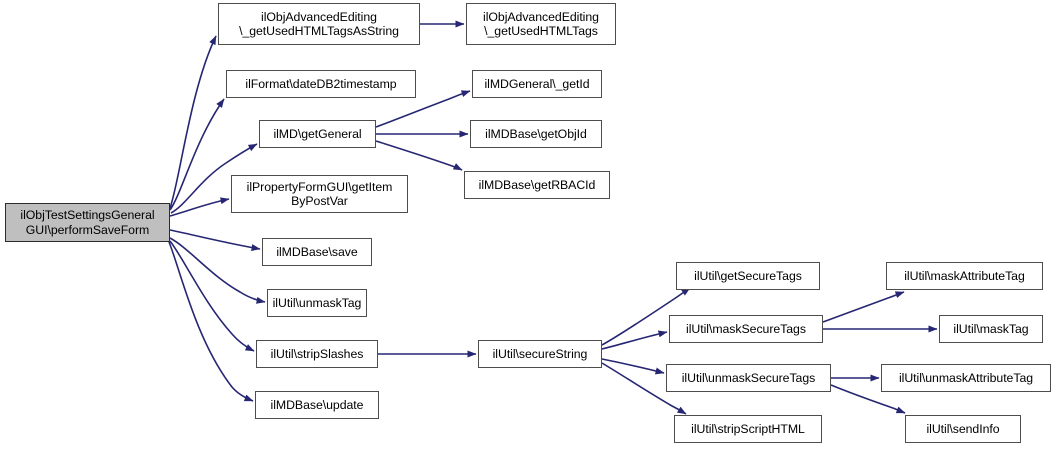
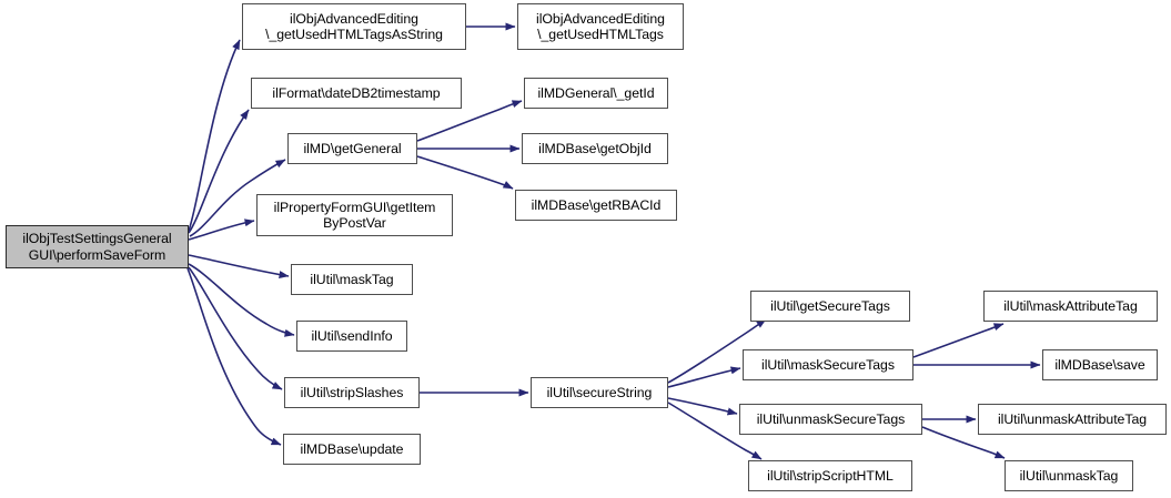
  ilObjTestSettingsGeneral
  GUI\performSaveForm
  ilObjAdvancedEditing
  \_getUsedHTMLTagsAsString
  ilObjAdvancedEditing
  \_getUsedHTMLTags
  ilFormat\dateDB2timestamp
  ilMDGeneral\_getId
  ilMD\getGeneral
  ilMDBase\getObjId
  ilMDBase\getRBACId
  ilPropertyFormGUI\getItem
  ByPostVar
- ilMDBase\save
+ ilUtil\maskTag
- ilUtil\unmaskTag
+ ilUtil\sendInfo
  ilUtil\stripSlashes
  ilMDBase\update
  ilUtil\secureString
  ilUtil\getSecureTags
  ilUtil\maskSecureTags
  ilUtil\unmaskSecureTags
  ilUtil\stripScriptHTML
  ilUtil\maskAttributeTag
- ilUtil\maskTag
+ ilMDBase\save
  ilUtil\unmaskAttributeTag
- ilUtil\sendInfo
+ ilUtil\unmaskTag
